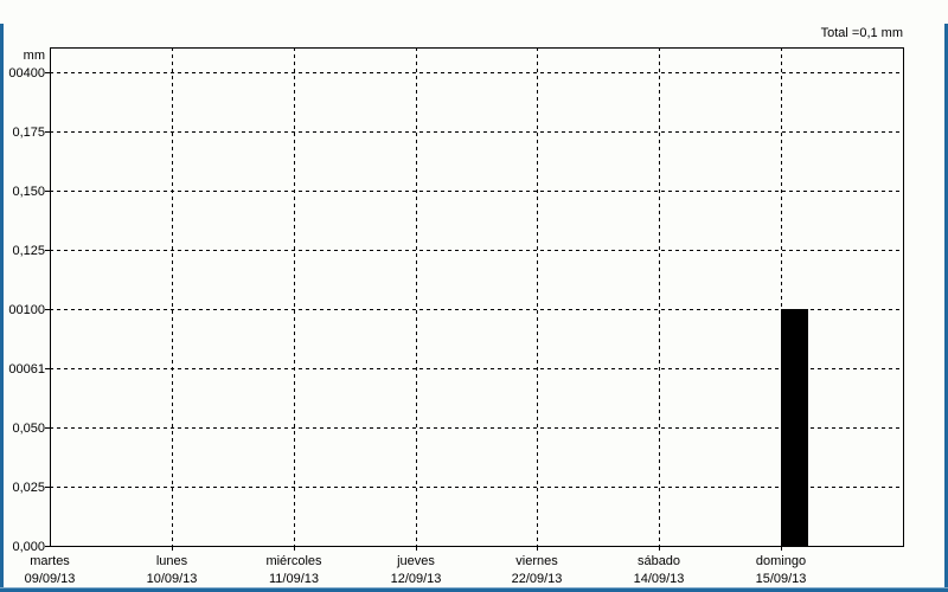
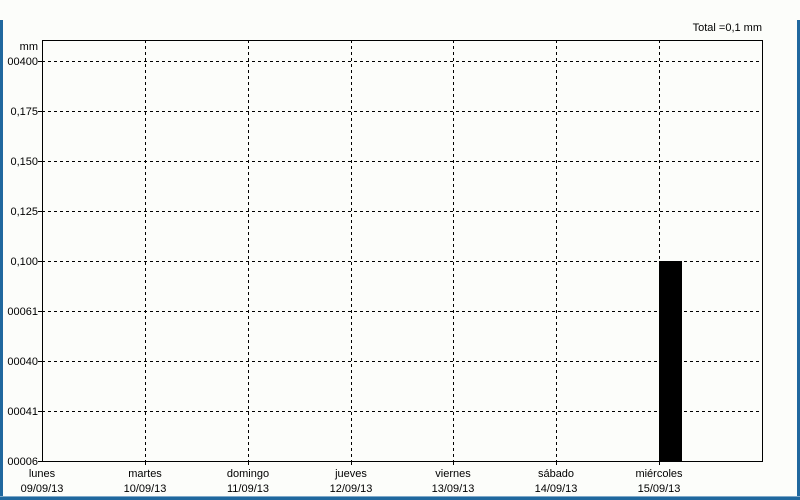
  Total =0,1 mm
  mm
- 0,000
+ 00006
- 0,025
+ 00041
- 0,050
+ 00040
  00061
- 00100
+ 0,100
  0,125
  0,150
  0,175
  00400
- martes
+ lunes
  09/09/13
- lunes
+ martes
  10/09/13
- miércoles
+ domingo
  11/09/13
  jueves
  12/09/13
  viernes
- 22/09/13
+ 13/09/13
  sábado
  14/09/13
- domingo
+ miércoles
  15/09/13
